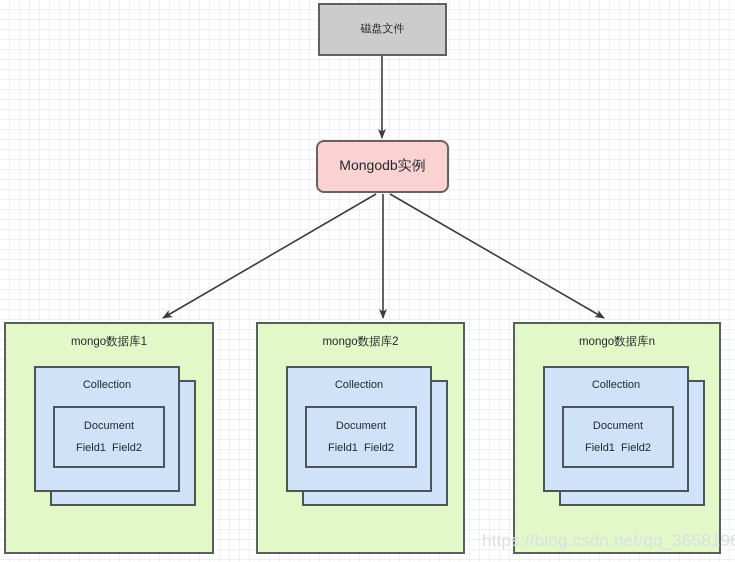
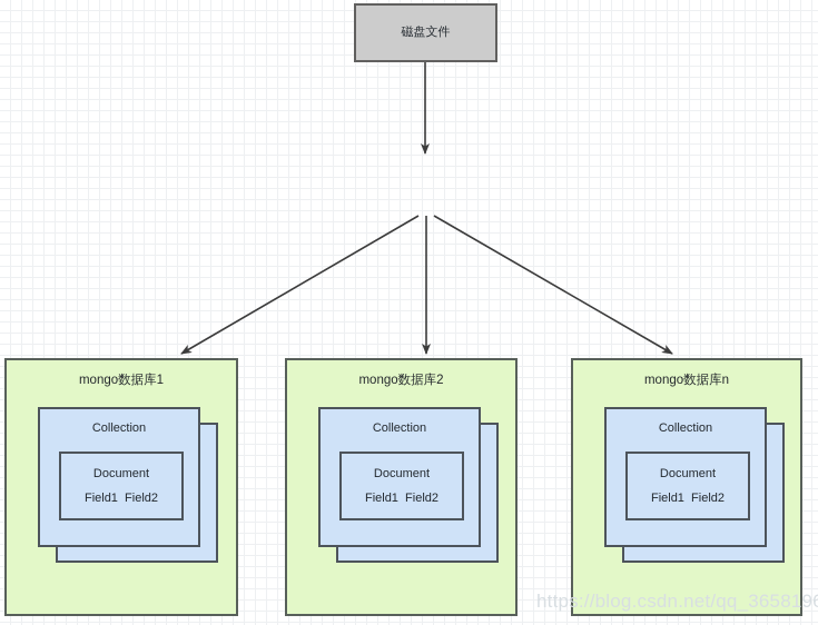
  磁盘文件
- Mongodb实例
  mongo数据库1
  Collection
  Document
  Field1 Field2
  mongo数据库2
  Collection
  Document
  Field1 Field2
  mongo数据库n
  Collection
  Document
  Field1 Field2
  https://blog.csdn.net/qq_365819
